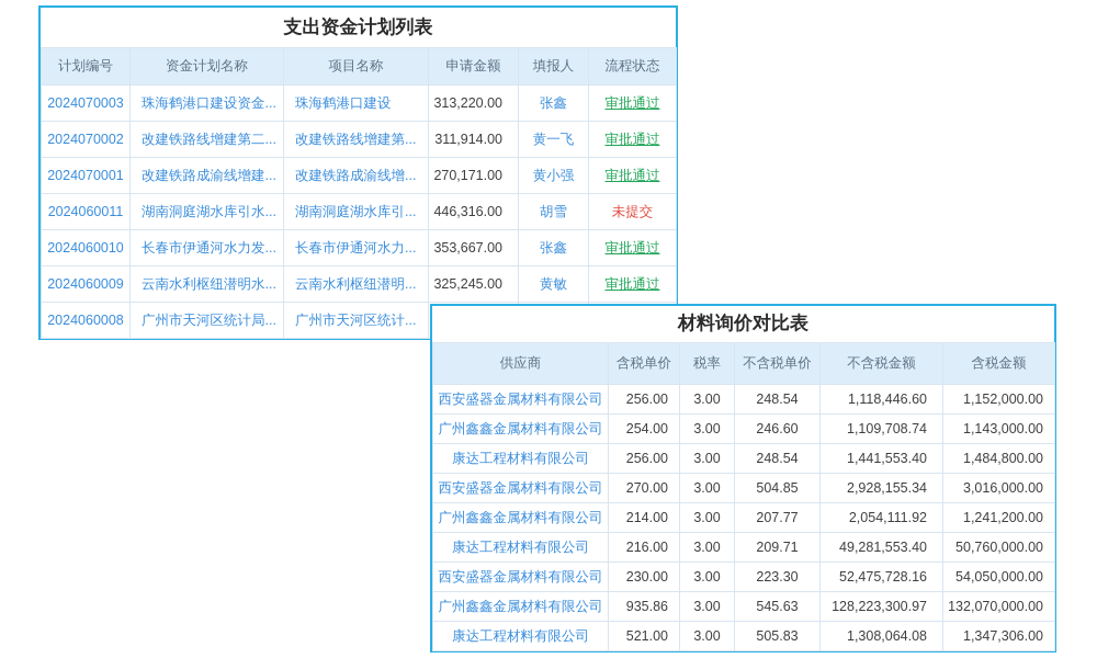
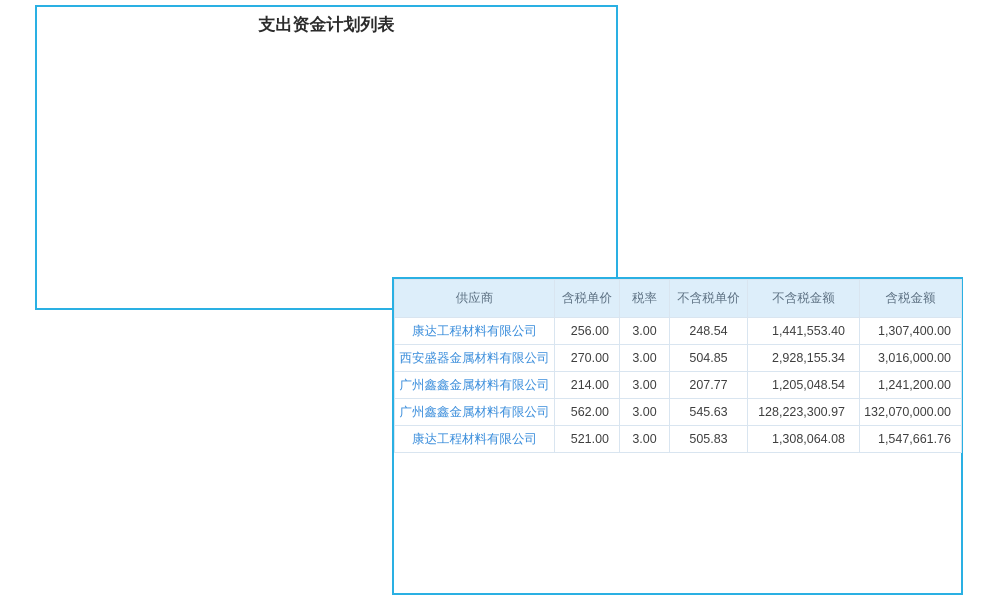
  支出资金计划列表
- 计划编号	资金计划名称	项目名称	申请金额	填报人	流程状态
- 2024070003	珠海鹤港口建设资金...	珠海鹤港口建设	313,220.00	张鑫	审批通过
- 2024070002	改建铁路线增建第二...	改建铁路线增建第...	311,914.00	黄一飞	审批通过
- 2024070001	改建铁路成渝线增建...	改建铁路成渝线增...	270,171.00	黄小强	审批通过
- 2024060011	湖南洞庭湖水库引水...	湖南洞庭湖水库引...	446,316.00	胡雪	未提交
- 2024060010	长春市伊通河水力发...	长春市伊通河水力...	353,667.00	张鑫	审批通过
- 2024060009	云南水利枢纽潜明水...	云南水利枢纽潜明...	325,245.00	黄敏	审批通过
- 2024060008	广州市天河区统计局...	广州市天河区统计...
- 材料询价对比表
  供应商	含税单价	税率	不含税单价	不含税金额	含税金额
- 西安盛器金属材料有限公司	256.00	3.00	248.54	1,118,446.60	1,152,000.00
- 广州鑫鑫金属材料有限公司	254.00	3.00	246.60	1,109,708.74	1,143,000.00
- 康达工程材料有限公司	256.00	3.00	248.54	1,441,553.40	1,484,800.00
+ 康达工程材料有限公司	256.00	3.00	248.54	1,441,553.40	1,307,400.00
  西安盛器金属材料有限公司	270.00	3.00	504.85	2,928,155.34	3,016,000.00
- 广州鑫鑫金属材料有限公司	214.00	3.00	207.77	2,054,111.92	1,241,200.00
+ 广州鑫鑫金属材料有限公司	214.00	3.00	207.77	1,205,048.54	1,241,200.00
- 康达工程材料有限公司	216.00	3.00	209.71	49,281,553.40	50,760,000.00
- 西安盛器金属材料有限公司	230.00	3.00	223.30	52,475,728.16	54,050,000.00
- 广州鑫鑫金属材料有限公司	935.86	3.00	545.63	128,223,300.97	132,070,000.00
+ 广州鑫鑫金属材料有限公司	562.00	3.00	545.63	128,223,300.97	132,070,000.00
- 康达工程材料有限公司	521.00	3.00	505.83	1,308,064.08	1,347,306.00
+ 康达工程材料有限公司	521.00	3.00	505.83	1,308,064.08	1,547,661.76
